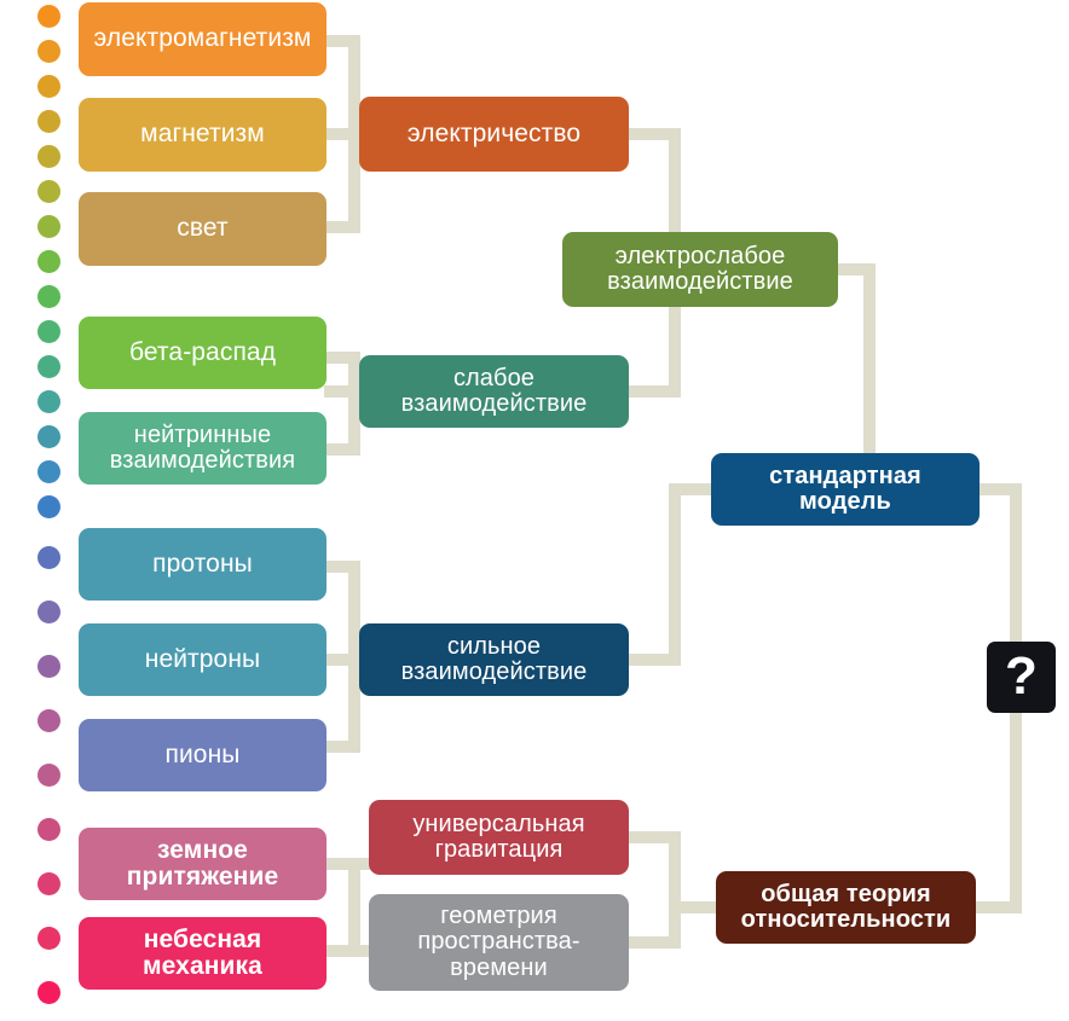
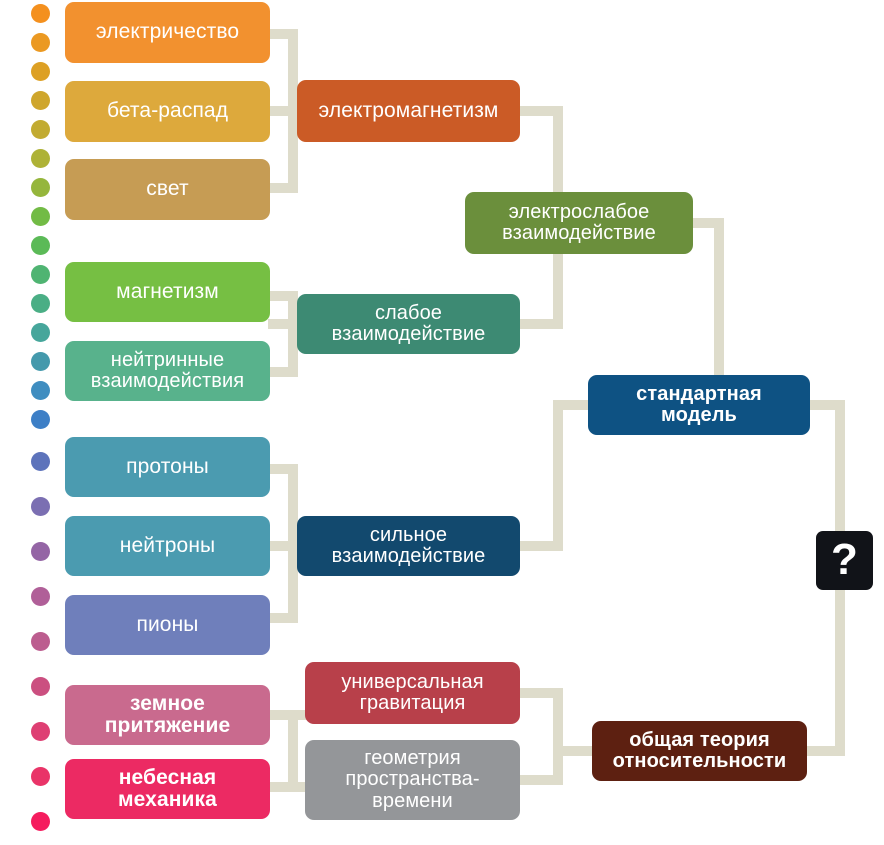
- электромагнетизм
+ электричество
- магнетизм
+ бета-распад
  свет
- бета-распад
+ магнетизм
  нейтринные
  взаимодействия
  протоны
  нейтроны
  пионы
  земное
  притяжение
  небесная
  механика
- электричество
+ электромагнетизм
  слабое
  взаимодействие
  сильное
  взаимодействие
  универсальная
  гравитация
  геометрия
  пространства-
  времени
  электрослабое
  взаимодействие
  стандартная
  модель
  общая теория
  относительности
  ?
